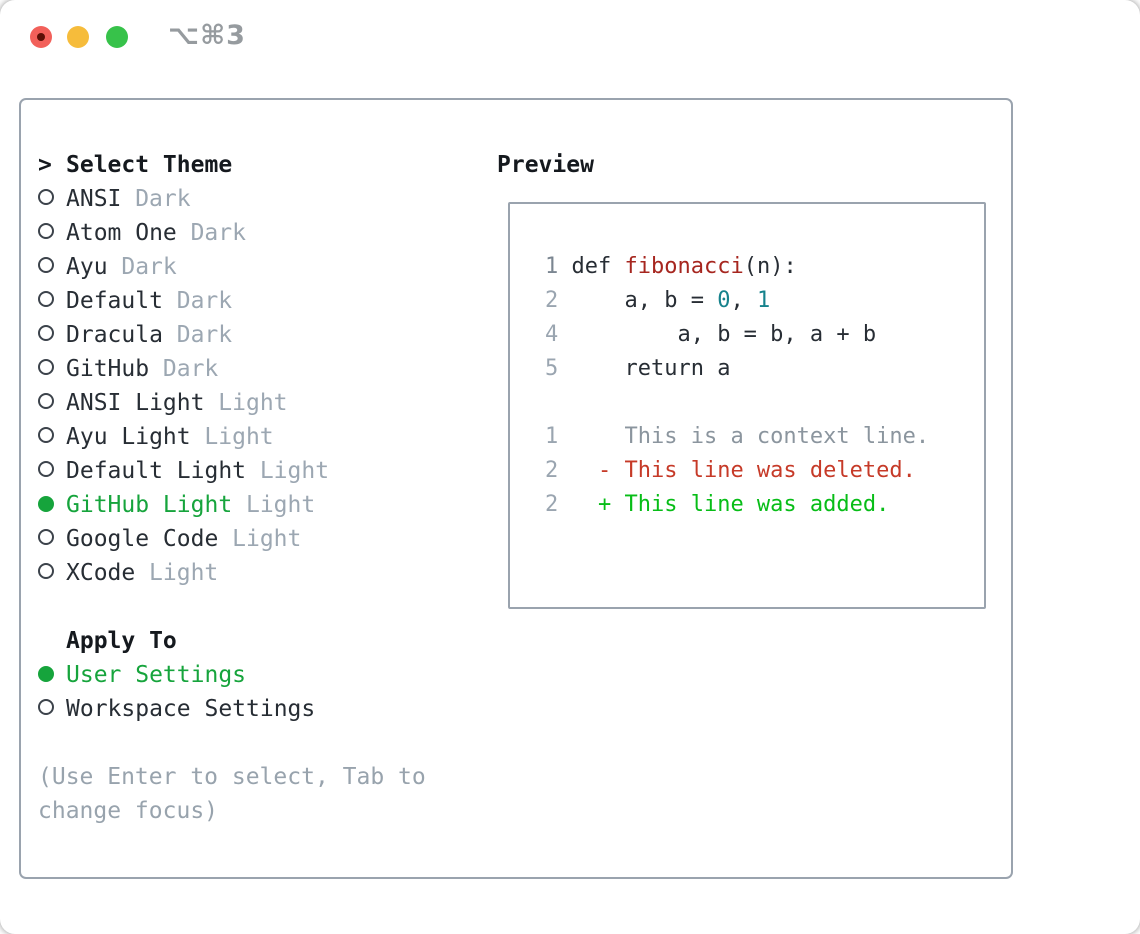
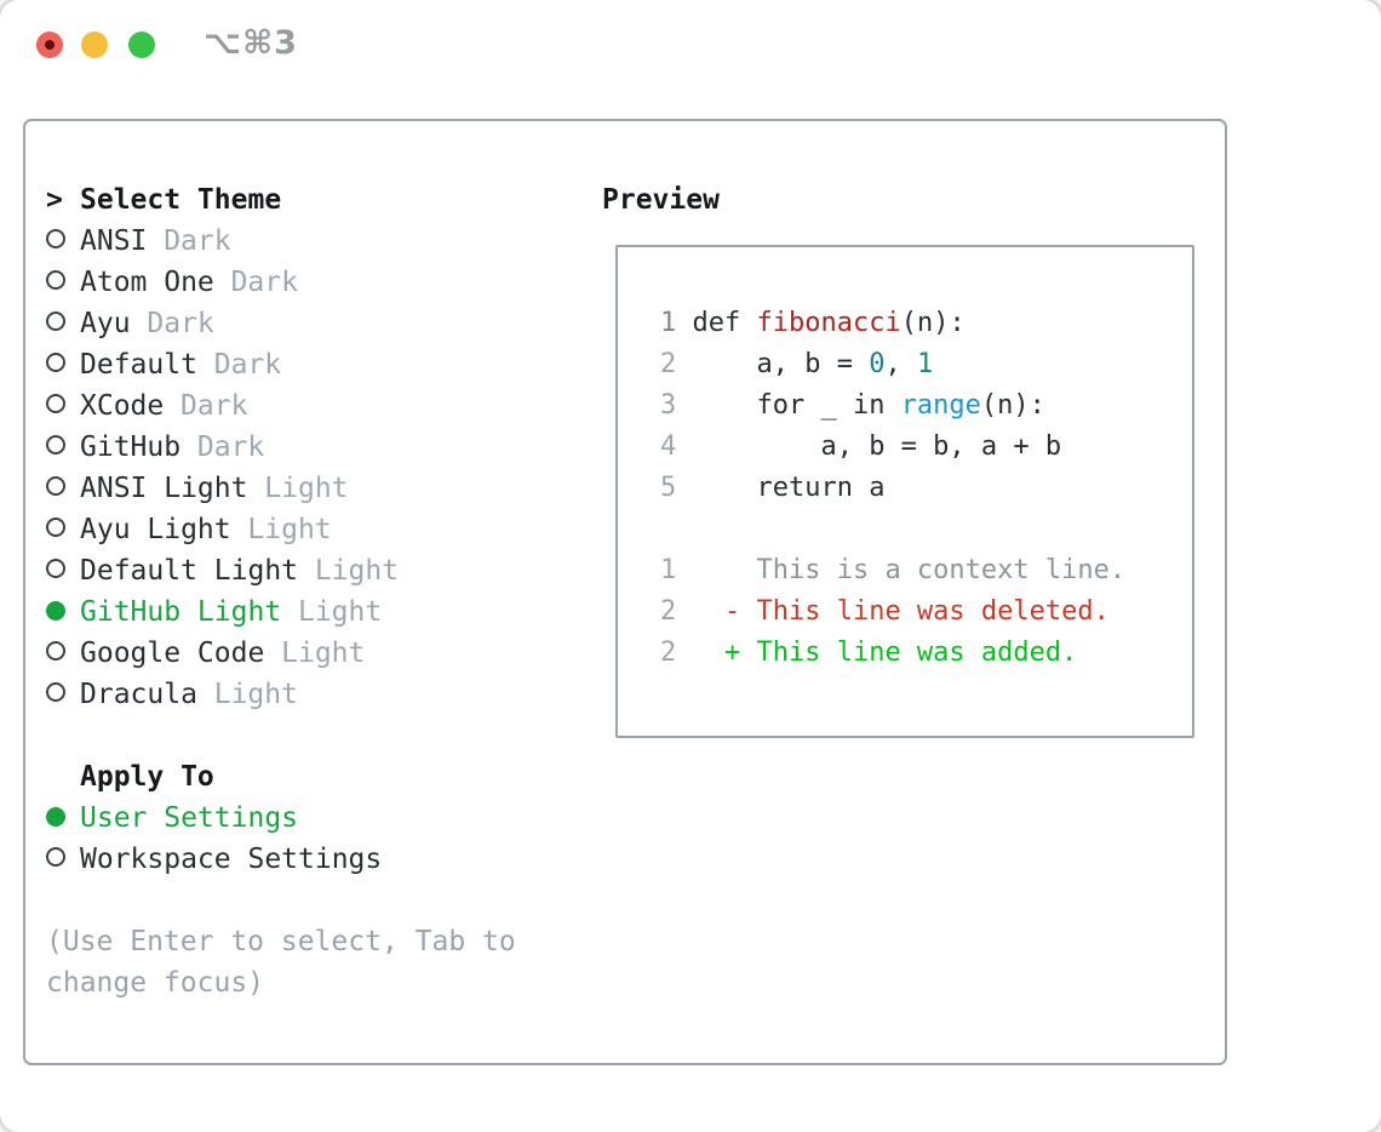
  ⌥⌘3
  > Select Theme
  ANSI Dark
  Atom One Dark
  Ayu Dark
  Default Dark
- Dracula Dark
+ XCode Dark
  GitHub Dark
  ANSI Light Light
  Ayu Light Light
  Default Light Light
  GitHub Light Light
  Google Code Light
- XCode Light
+ Dracula Light
  Apply To
  User Settings
  Workspace Settings
  (Use Enter to select, Tab to change focus)
  Preview
  1 def fibonacci(n):
  2 a, b = 0, 1
+ 3 for _ in range(n):
  4 a, b = b, a + b
  5 return a
  1 This is a context line.
  2 - This line was deleted.
  2 + This line was added.
